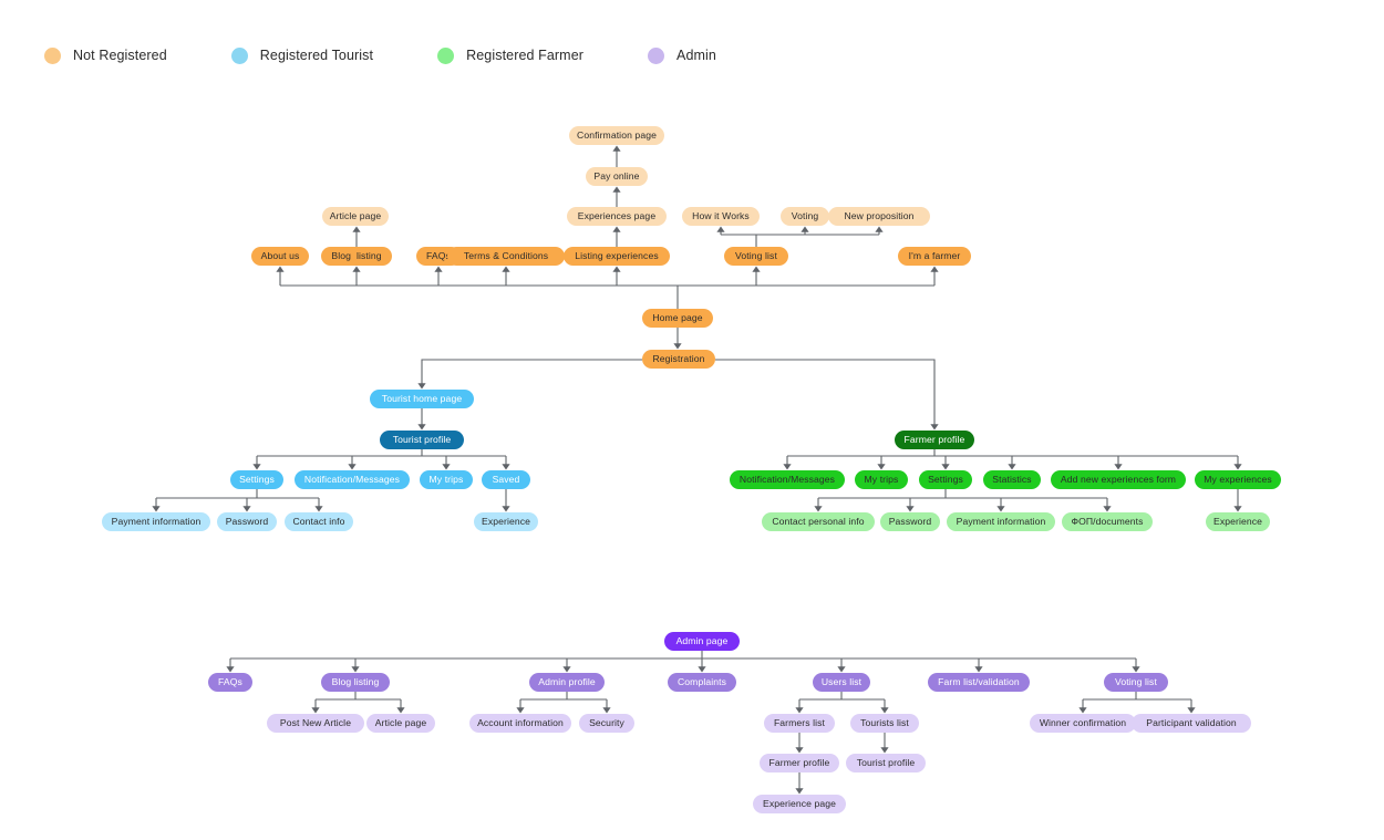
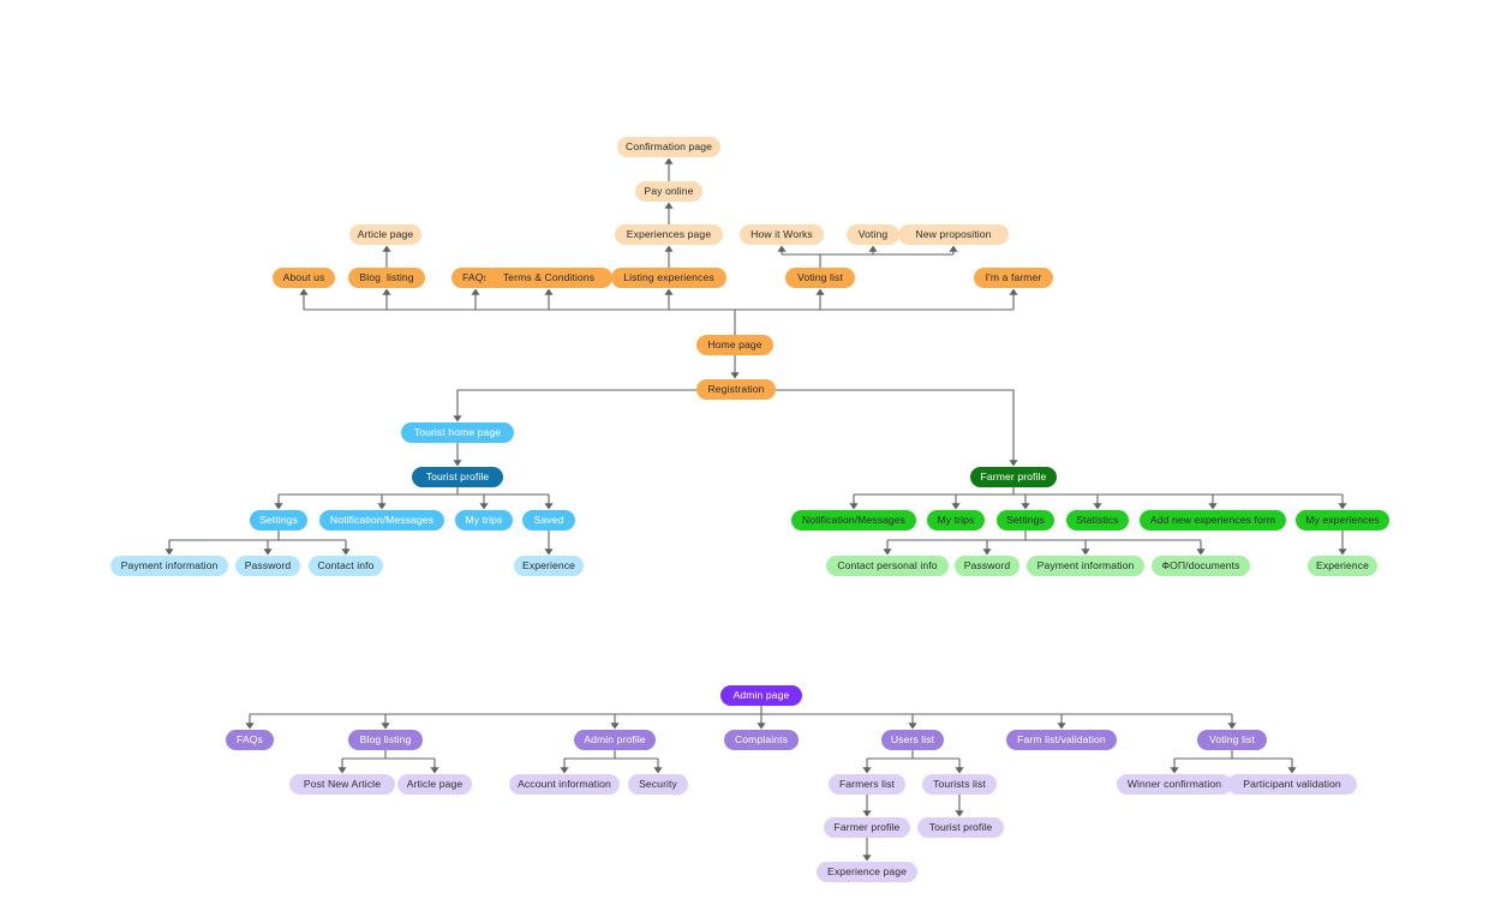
- Not Registered
- Registered Tourist
- Registered Farmer
- Admin
  Confirmation page
  Pay online
  Article page
  Experiences page
  How it Works
  Voting
  New proposition
  About us
  Blog listing
  FAQ
  Terms & Conditions
  Listing experiences
  Voting list
  I'm a farmer
  Home page
  Registration
  Tourist home page
  Tourist profile
  Settings
  Notification/Messages
  My trips
  Saved
  Payment information
  Password
  Contact info
  Experience
  Farmer profile
  Notification/Messages
  My trips
  Settings
  Statistics
  Add new experiences form
  My experiences
  Contact personal info
  Password
  Payment information
  ФОП/documents
  Experience
  Admin page
  FAQs
  Blog listing
  Admin profile
  Complaints
  Users list
  Farm list/validation
  Voting list
  Post New Article
  Article page
  Account information
  Security
  Farmers list
  Tourists list
  Winner confirmation
  Participant validation
  Farmer profile
  Tourist profile
  Experience page
